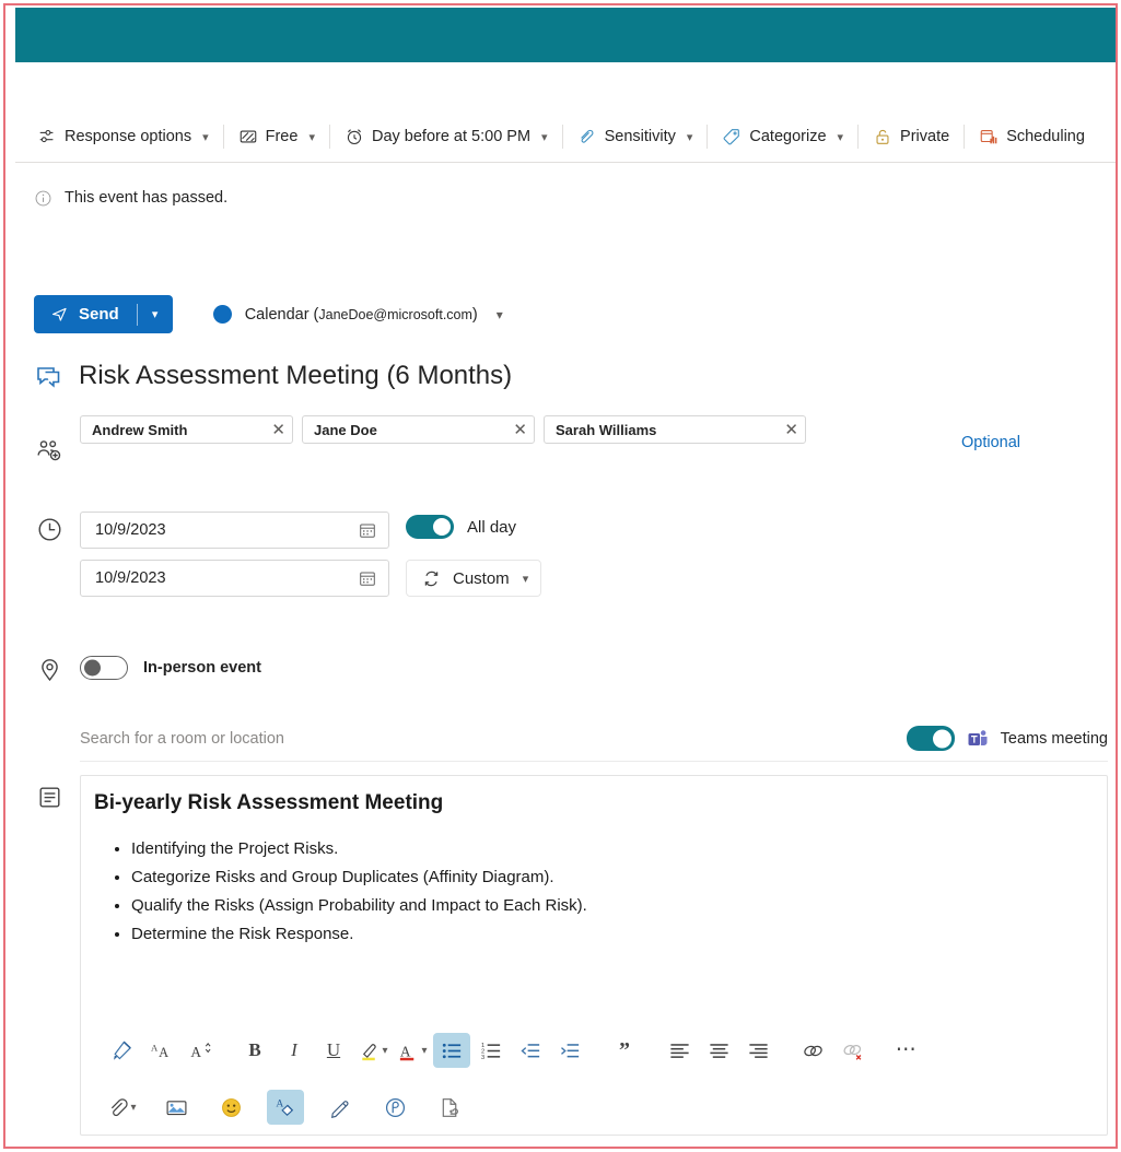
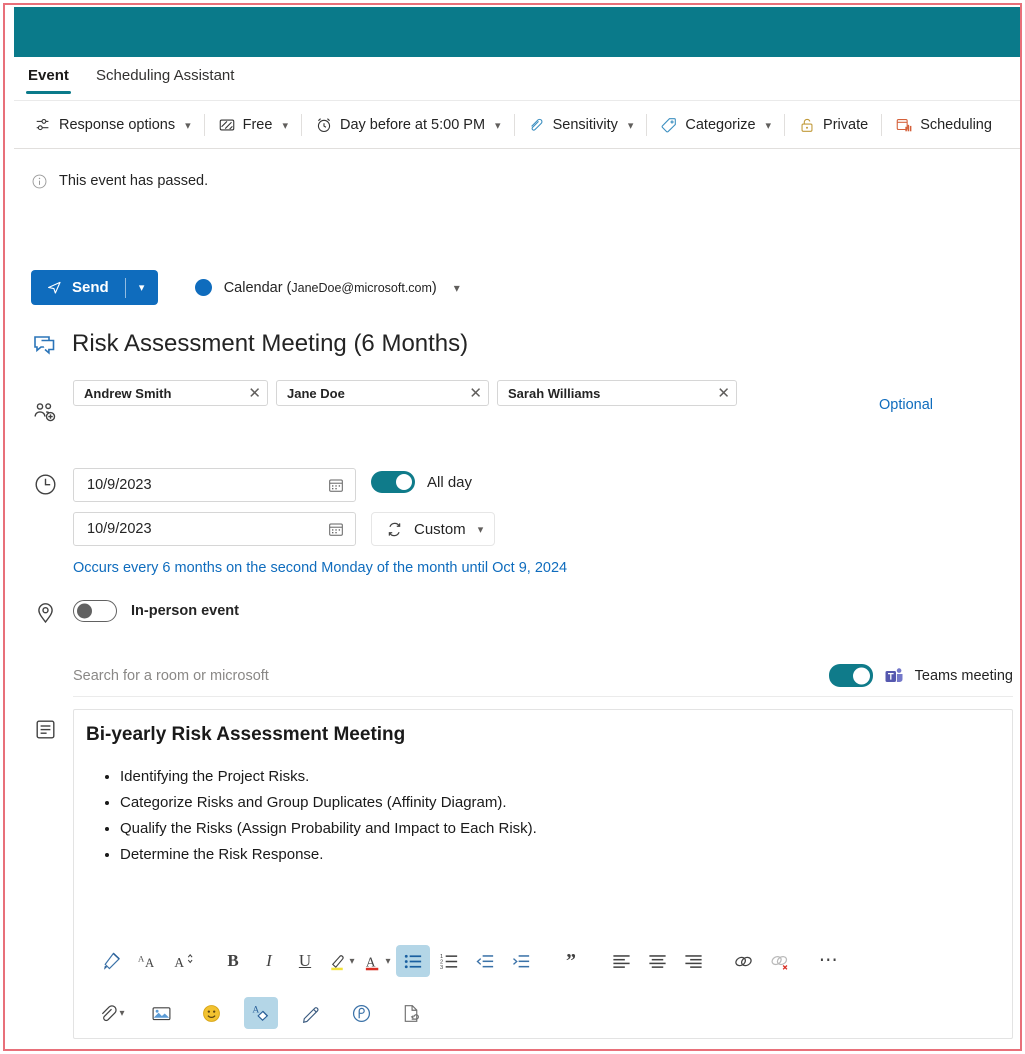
+ Event
+ Scheduling Assistant
  Response options
  ▾
  Free
  ▾
  Day before at 5:00 PM
  ▾
  Sensitivity
  ▾
  Categorize
  ▾
  Private
  Scheduling
  This event has passed.
  Send
  ▾
  Calendar (JaneDoe@microsoft.com)
  ▾
  Risk Assessment Meeting (6 Months)
  Andrew Smith
  ✕
  Jane Doe
  ✕
  Sarah Williams
  ✕
  Optional
  10/9/2023
  10/9/2023
  All day
  Custom
  ▾
+ Occurs every 6 months on the second Monday of the month until Oct 9, 2024
  In-person event
- Search for a room or location
+ Search for a room or microsoft
  Teams meeting
  Bi-yearly Risk Assessment Meeting
  Identifying the Project Risks.
  Categorize Risks and Group Duplicates (Affinity Diagram).
  Qualify the Risks (Assign Probability and Impact to Each Risk).
  Determine the Risk Response.
  A
  A
  A
  B
  I
  U
  ▾
  A
  ▾
  ”
  ⋯
  ▾
  A
